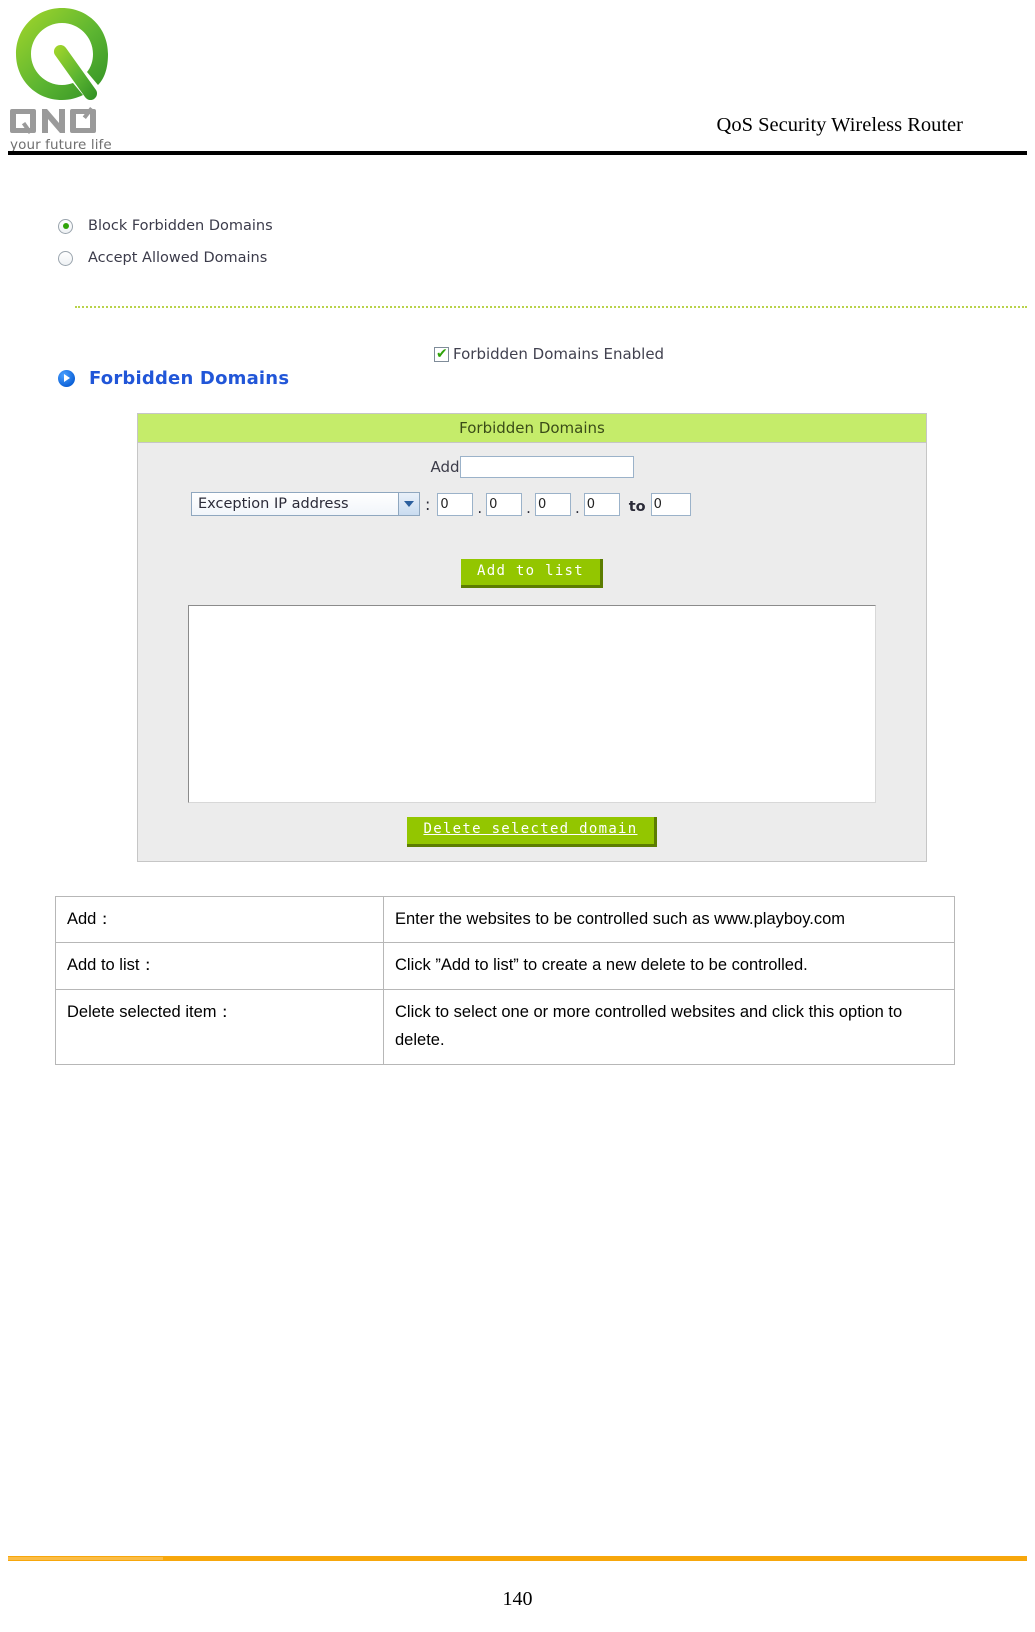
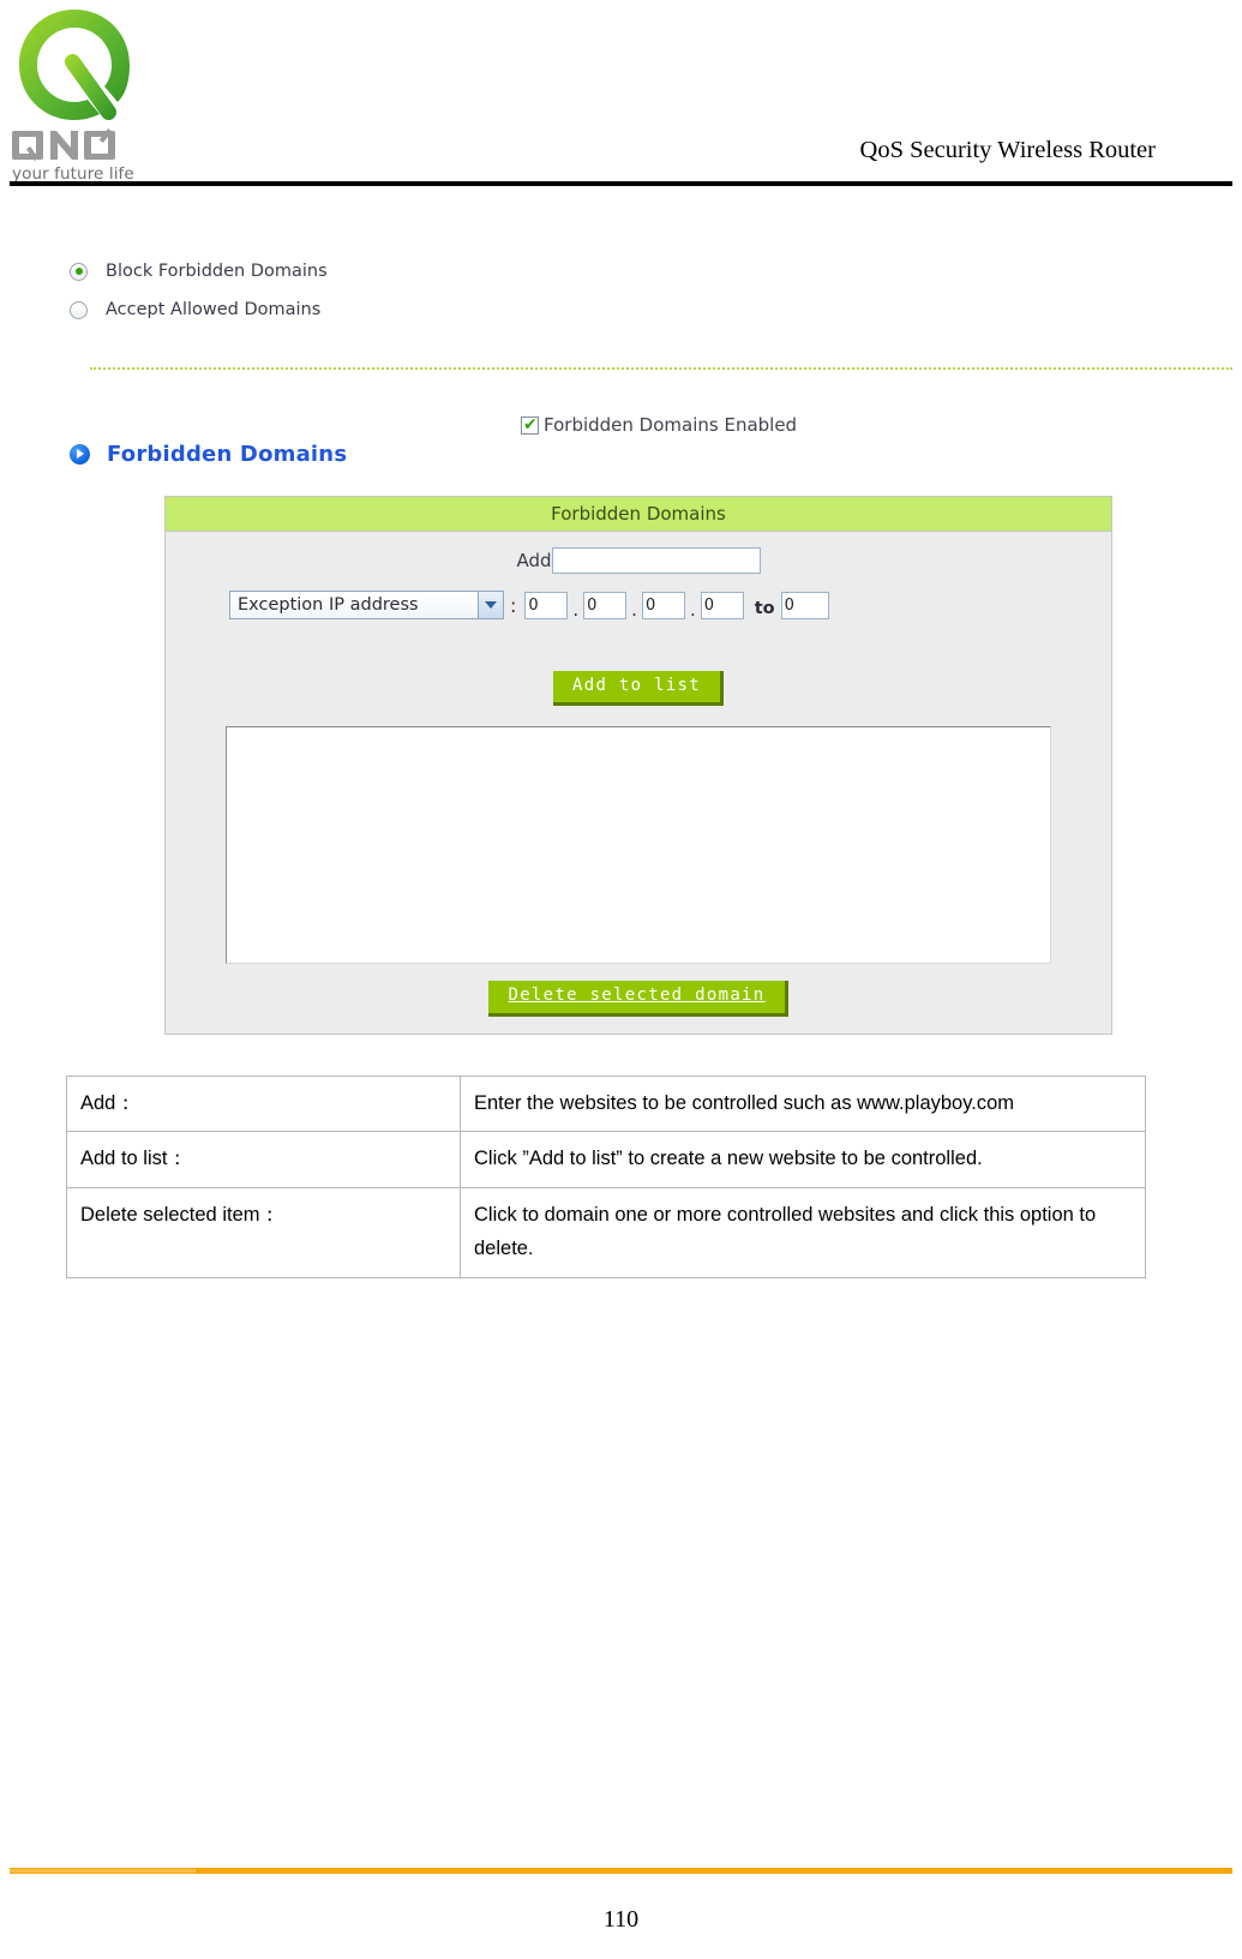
  your future life
  QoS Security Wireless Router
  Block Forbidden Domains
  Accept Allowed Domains
  ✔
  Forbidden Domains Enabled
  Forbidden Domains
  Forbidden Domains
  Add
  Exception IP address
  :
  0
  .
  0
  .
  0
  .
  0
  to
  0
  Add to list
  Delete selected domain
  Add：	Enter the websites to be controlled such as www.playboy.com
- Add to list：	Click ”Add to list” to create a new delete to be controlled.
+ Add to list：	Click ”Add to list” to create a new website to be controlled.
- Delete selected item：	Click to select one or more controlled websites and click this option to delete.
+ Delete selected item：	Click to domain one or more controlled websites and click this option to delete.
- 140
+ 110
